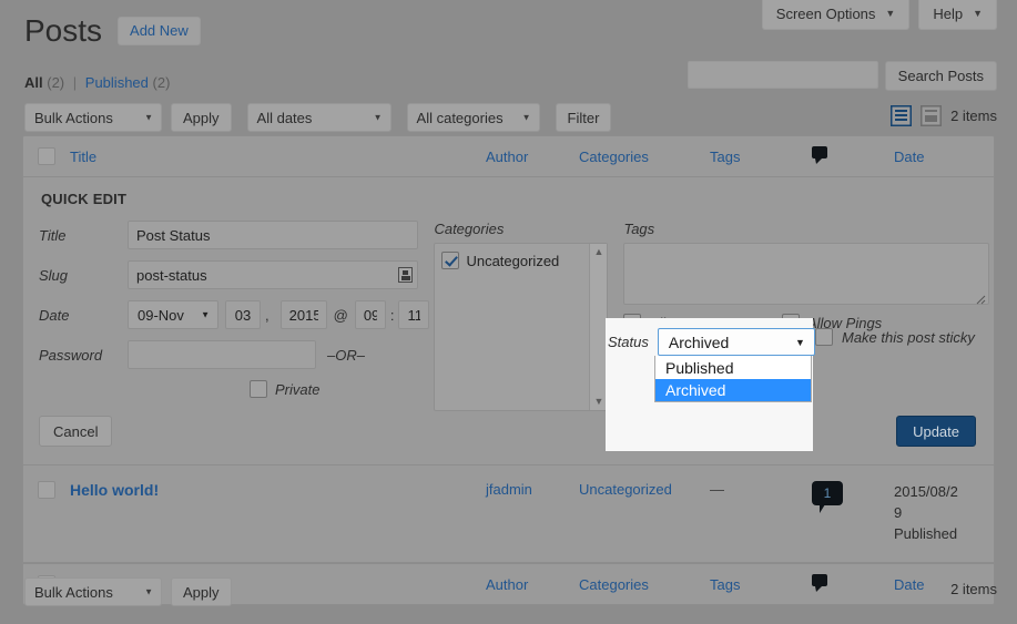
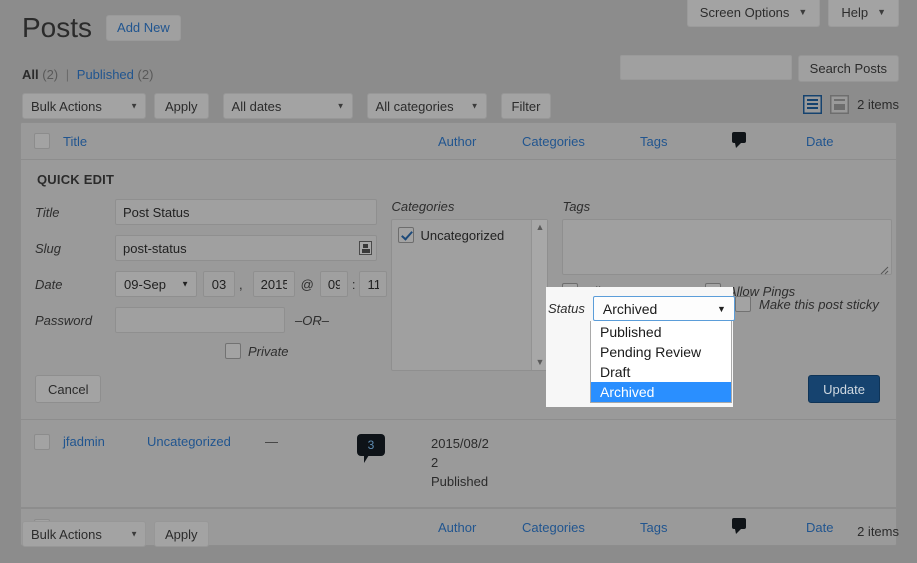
  Screen Options
  ▼
  Help
  ▼
  Posts
  Add New
  All (2) | Published (2)
  Search Posts
  Bulk Actions
  ▼
  Apply
  All dates
  ▼
  All categories
  ▼
  Filter
  2 items
  Title
  Author
  Categories
  Tags
  Date
  QUICK EDIT
  Title
  Post Status
  Slug
  post-status
  Date
- 09-Nov
+ 09-Sep
  ▼
  03
  ,
  2015
  @
  09
  :
  11
  Password
  –OR–
  Private
  Cancel
  Categories
  Uncategorized
  ▲
  ▼
  Tags
  llow Pings
  Update
- Hello world!
  jfadmin
  Uncategorized
  —
- 1
+ 3
  2015/08/2
- 9
+ 2
  Published
  Author
  Categories
  Tags
  Date
  Make this post sticky
  Status
  Archived
  ▼
  Published
+ Pending Review
+ Draft
  Archived
  Bulk Actions
  ▼
  Apply
  2 items
